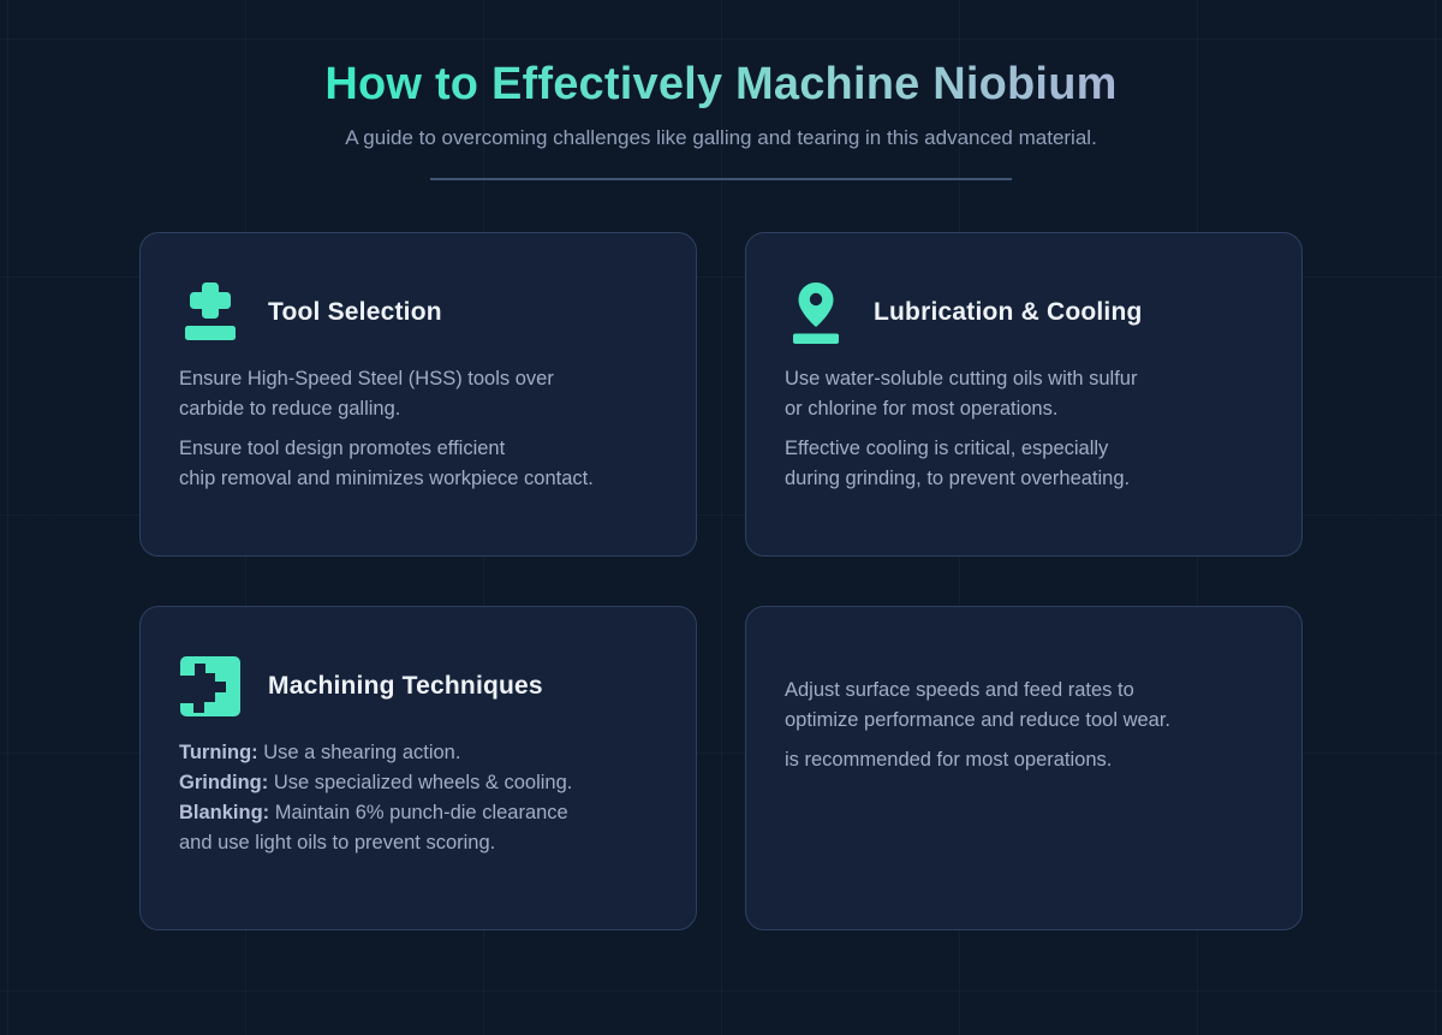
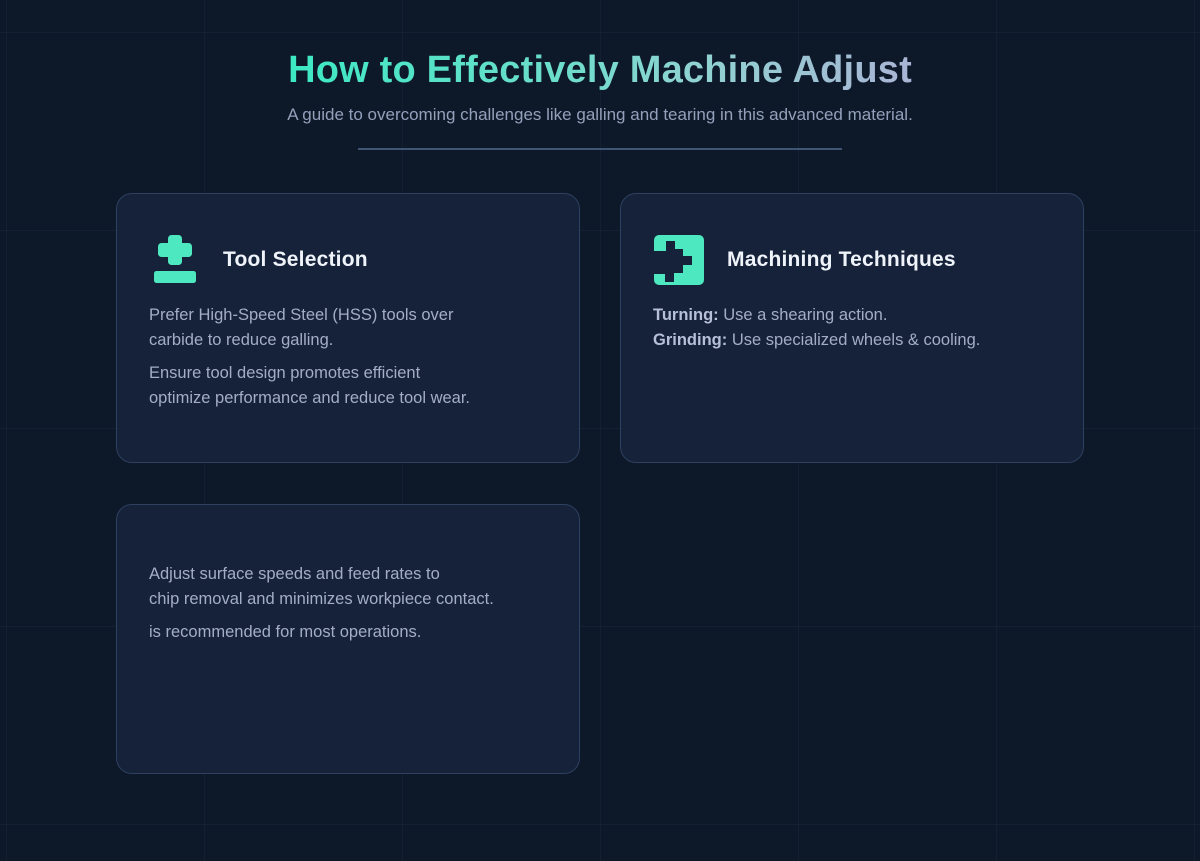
- How to Effectively Machine Niobium
+ How to Effectively Machine Adjust
  A guide to overcoming challenges like galling and tearing in this advanced material.
  Tool Selection
- Ensure High-Speed Steel (HSS) tools over
+ Prefer High-Speed Steel (HSS) tools over
  carbide to reduce galling.
  Ensure tool design promotes efficient
- chip removal and minimizes workpiece contact.
+ optimize performance and reduce tool wear.
- Lubrication & Cooling
- Use water-soluble cutting oils with sulfur
- or chlorine for most operations.
- Effective cooling is critical, especially
- during grinding, to prevent overheating.
  Machining Techniques
  Turning: Use a shearing action.
  Grinding: Use specialized wheels & cooling.
- Blanking: Maintain 6% punch-die clearance
- and use light oils to prevent scoring.
  Adjust surface speeds and feed rates to
- optimize performance and reduce tool wear.
+ chip removal and minimizes workpiece contact.
  is recommended for most operations.
